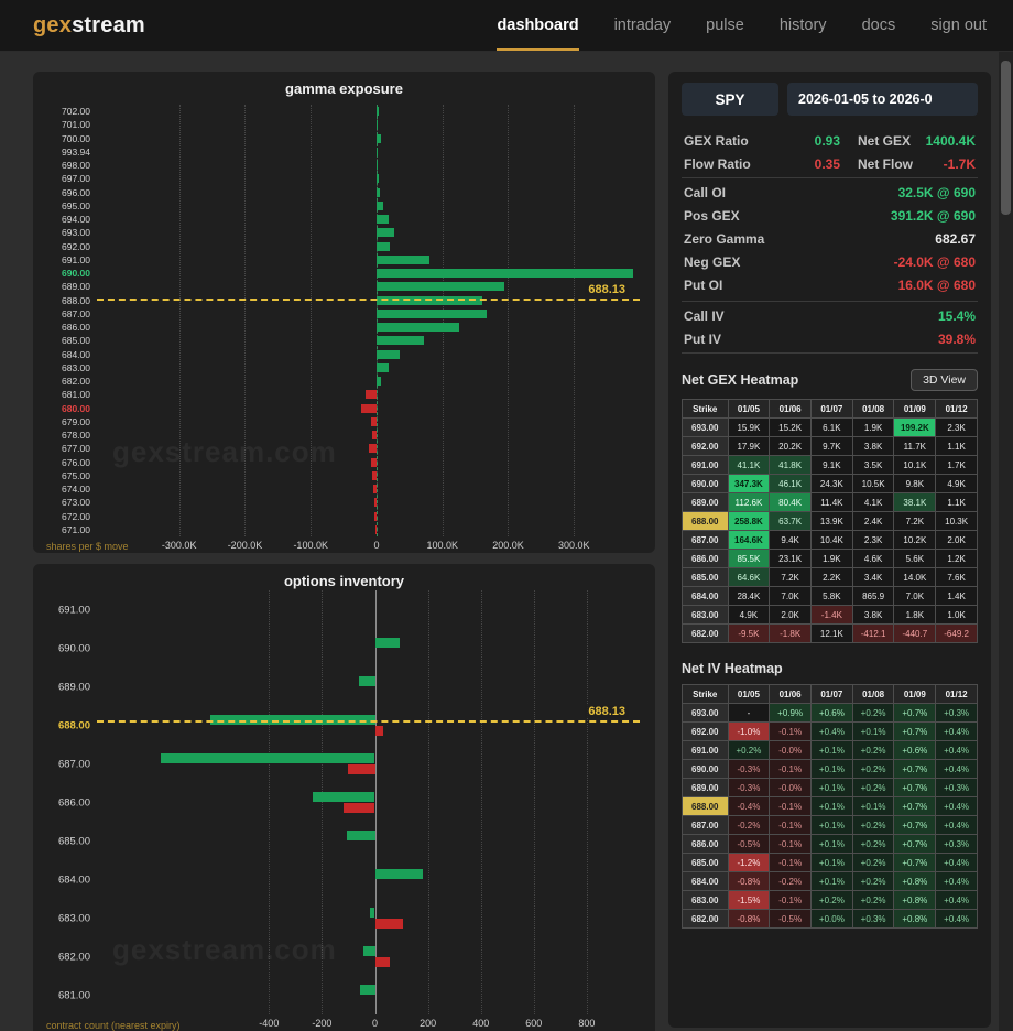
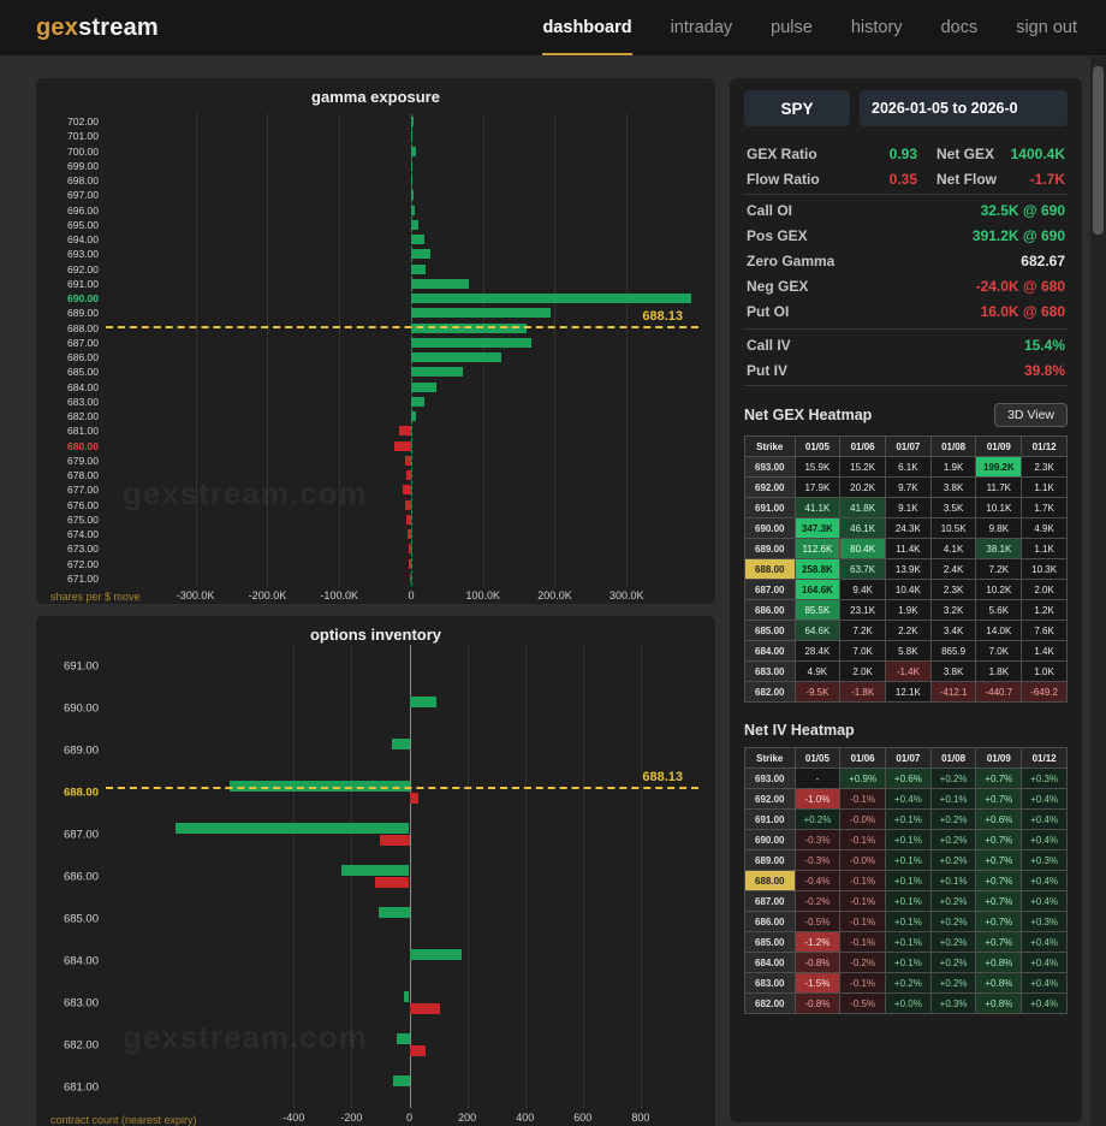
  gexstream
  dashboard
  intraday
  pulse
  history
  docs
  sign out
  gamma exposure
  702.00
  701.00
  700.00
- 993.94
+ 699.00
  698.00
  697.00
  696.00
  695.00
  694.00
  693.00
  692.00
  691.00
  690.00
  689.00
  688.00
  687.00
  686.00
  685.00
  684.00
  683.00
  682.00
  681.00
  680.00
  679.00
  678.00
  677.00
  676.00
  675.00
  674.00
  673.00
  672.00
  671.00
  688.13
  -300.0K
  -200.0K
  -100.0K
  0
  100.0K
  200.0K
  300.0K
  shares per $ move
  gexstream.com
  options inventory
  691.00
  690.00
  689.00
  688.00
  687.00
  686.00
  685.00
  684.00
  683.00
  682.00
  681.00
  688.13
  -400
  -200
  0
  200
  400
  600
  800
  contract count (nearest expiry)
  gexstream.com
  SPY
  2026-01-05 to 2026-0
  GEX Ratio
  0.93
  Net GEX
  1400.4K
  Flow Ratio
  0.35
  Net Flow
  -1.7K
  Call OI
  32.5K @ 690
  Pos GEX
  391.2K @ 690
  Zero Gamma
  682.67
  Neg GEX
  -24.0K @ 680
  Put OI
  16.0K @ 680
  Call IV
  15.4%
  Put IV
  39.8%
  Net GEX Heatmap
  3D View
  Strike	01/05	01/06	01/07	01/08	01/09	01/12
  693.00	15.9K	15.2K	6.1K	1.9K	199.2K	2.3K
  692.00	17.9K	20.2K	9.7K	3.8K	11.7K	1.1K
  691.00	41.1K	41.8K	9.1K	3.5K	10.1K	1.7K
  690.00	347.3K	46.1K	24.3K	10.5K	9.8K	4.9K
  689.00	112.6K	80.4K	11.4K	4.1K	38.1K	1.1K
  688.00	258.8K	63.7K	13.9K	2.4K	7.2K	10.3K
  687.00	164.6K	9.4K	10.4K	2.3K	10.2K	2.0K
- 686.00	85.5K	23.1K	1.9K	4.6K	5.6K	1.2K
+ 686.00	85.5K	23.1K	1.9K	3.2K	5.6K	1.2K
  685.00	64.6K	7.2K	2.2K	3.4K	14.0K	7.6K
  684.00	28.4K	7.0K	5.8K	865.9	7.0K	1.4K
  683.00	4.9K	2.0K	-1.4K	3.8K	1.8K	1.0K
  682.00	-9.5K	-1.8K	12.1K	-412.1	-440.7	-649.2
  Net IV Heatmap
  Strike	01/05	01/06	01/07	01/08	01/09	01/12
  693.00	-	+0.9%	+0.6%	+0.2%	+0.7%	+0.3%
  692.00	-1.0%	-0.1%	+0.4%	+0.1%	+0.7%	+0.4%
  691.00	+0.2%	-0.0%	+0.1%	+0.2%	+0.6%	+0.4%
  690.00	-0.3%	-0.1%	+0.1%	+0.2%	+0.7%	+0.4%
  689.00	-0.3%	-0.0%	+0.1%	+0.2%	+0.7%	+0.3%
  688.00	-0.4%	-0.1%	+0.1%	+0.1%	+0.7%	+0.4%
  687.00	-0.2%	-0.1%	+0.1%	+0.2%	+0.7%	+0.4%
  686.00	-0.5%	-0.1%	+0.1%	+0.2%	+0.7%	+0.3%
  685.00	-1.2%	-0.1%	+0.1%	+0.2%	+0.7%	+0.4%
  684.00	-0.8%	-0.2%	+0.1%	+0.2%	+0.8%	+0.4%
  683.00	-1.5%	-0.1%	+0.2%	+0.2%	+0.8%	+0.4%
  682.00	-0.8%	-0.5%	+0.0%	+0.3%	+0.8%	+0.4%
